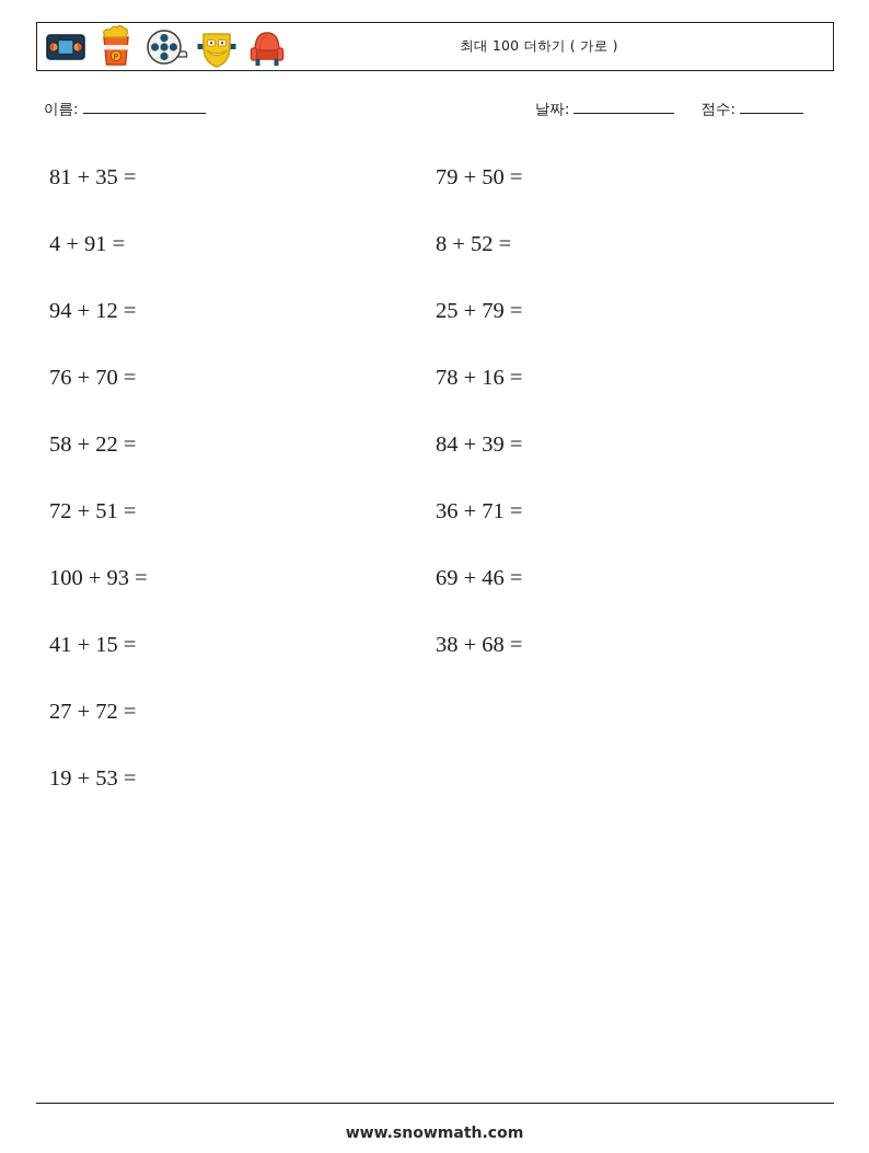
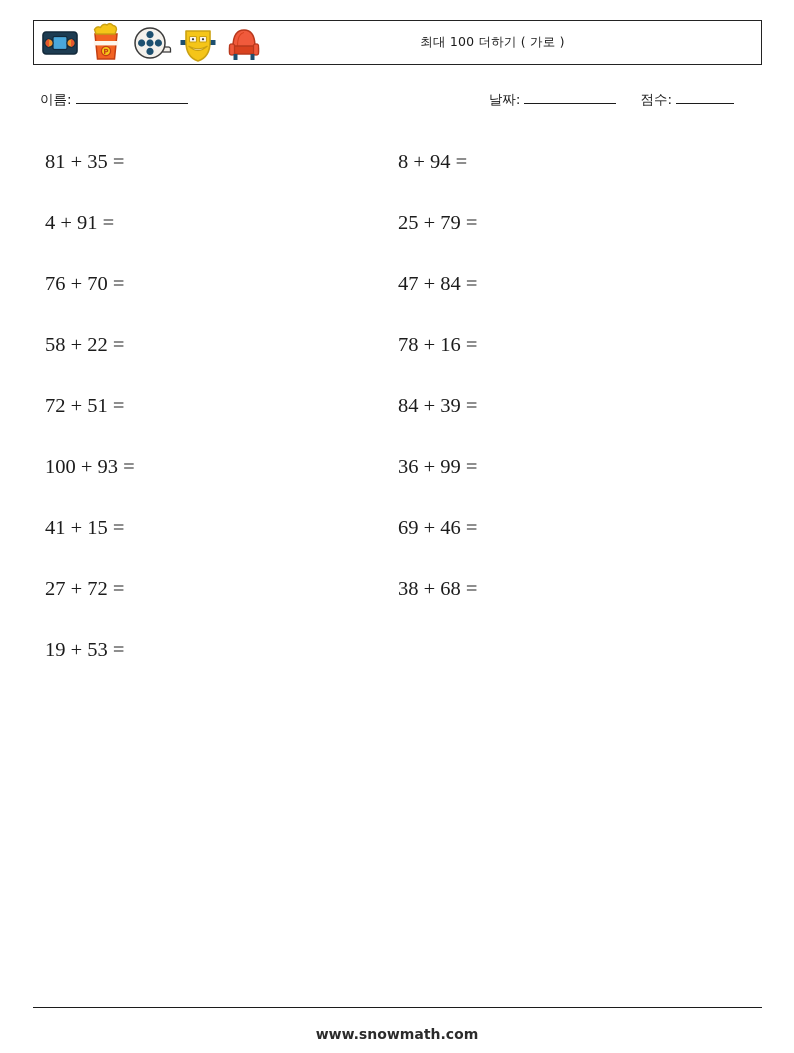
  P
  최대 100 더하기 ( 가로 )
  이름:
  날짜: 점수:
  81 + 35 =
  4 + 91 =
- 94 + 12 =
  76 + 70 =
  58 + 22 =
  72 + 51 =
  100 + 93 =
  41 + 15 =
  27 + 72 =
  19 + 53 =
- 79 + 50 =
- 8 + 52 =
+ 8 + 94 =
  25 + 79 =
+ 47 + 84 =
  78 + 16 =
  84 + 39 =
- 36 + 71 =
+ 36 + 99 =
  69 + 46 =
  38 + 68 =
  www.snowmath.com
